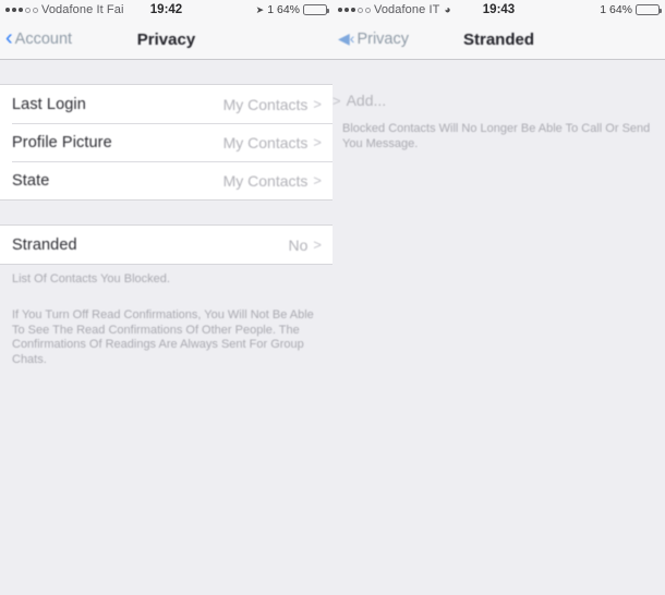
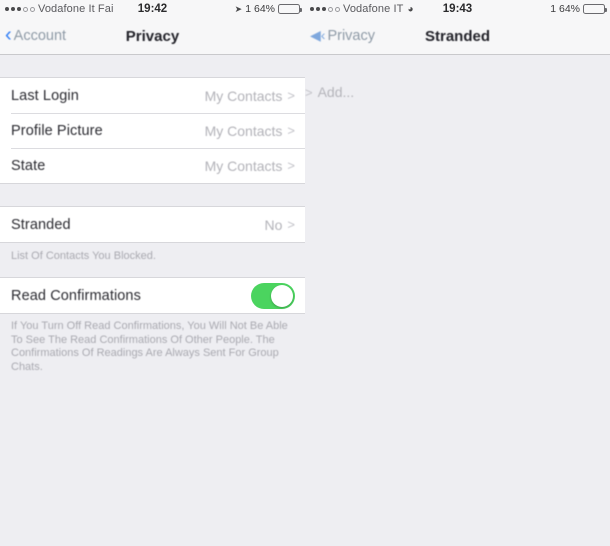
  Vodafone It Fai
  19:42
  ➤
  1 64%
  ‹
  Account
  Privacy
  Last Login
  My Contacts
  >
  Profile Picture
  My Contacts
  >
  State
  My Contacts
  >
  Stranded
  No
  >
  List Of Contacts You Blocked.
+ Read Confirmations
  If You Turn Off Read Confirmations, You Will Not Be Able To See The Read Confirmations Of Other People. The Confirmations Of Readings Are Always Sent For Group Chats.
  Vodafone IT
  ◕
  19:43
  1 64%
  ◀‹
  Privacy
  Stranded
  >
  Add...
- Blocked Contacts Will No Longer Be Able To Call Or Send You Message.
